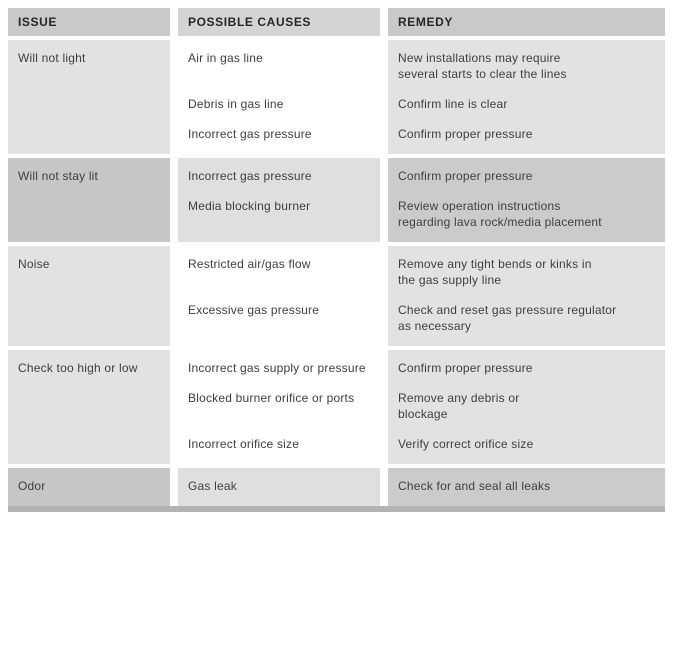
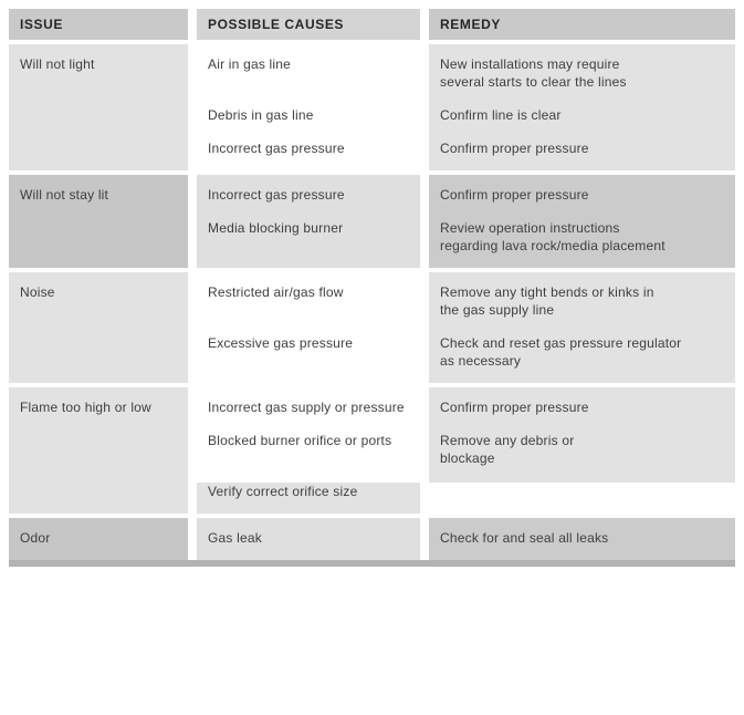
  ISSUE
  POSSIBLE CAUSES
  REMEDY
  Will not light
  Air in gas line
  New installations may require
  several starts to clear the lines
  Debris in gas line
  Confirm line is clear
  Incorrect gas pressure
  Confirm proper pressure
  Will not stay lit
  Incorrect gas pressure
  Confirm proper pressure
  Media blocking burner
  Review operation instructions
  regarding lava rock/media placement
  Noise
  Restricted air/gas flow
  Remove any tight bends or kinks in
  the gas supply line
  Excessive gas pressure
  Check and reset gas pressure regulator
  as necessary
- Check too high or low
+ Flame too high or low
  Incorrect gas supply or pressure
  Confirm proper pressure
  Blocked burner orifice or ports
  Remove any debris or
  blockage
- Incorrect orifice size
  Verify correct orifice size
  Odor
  Gas leak
  Check for and seal all leaks
